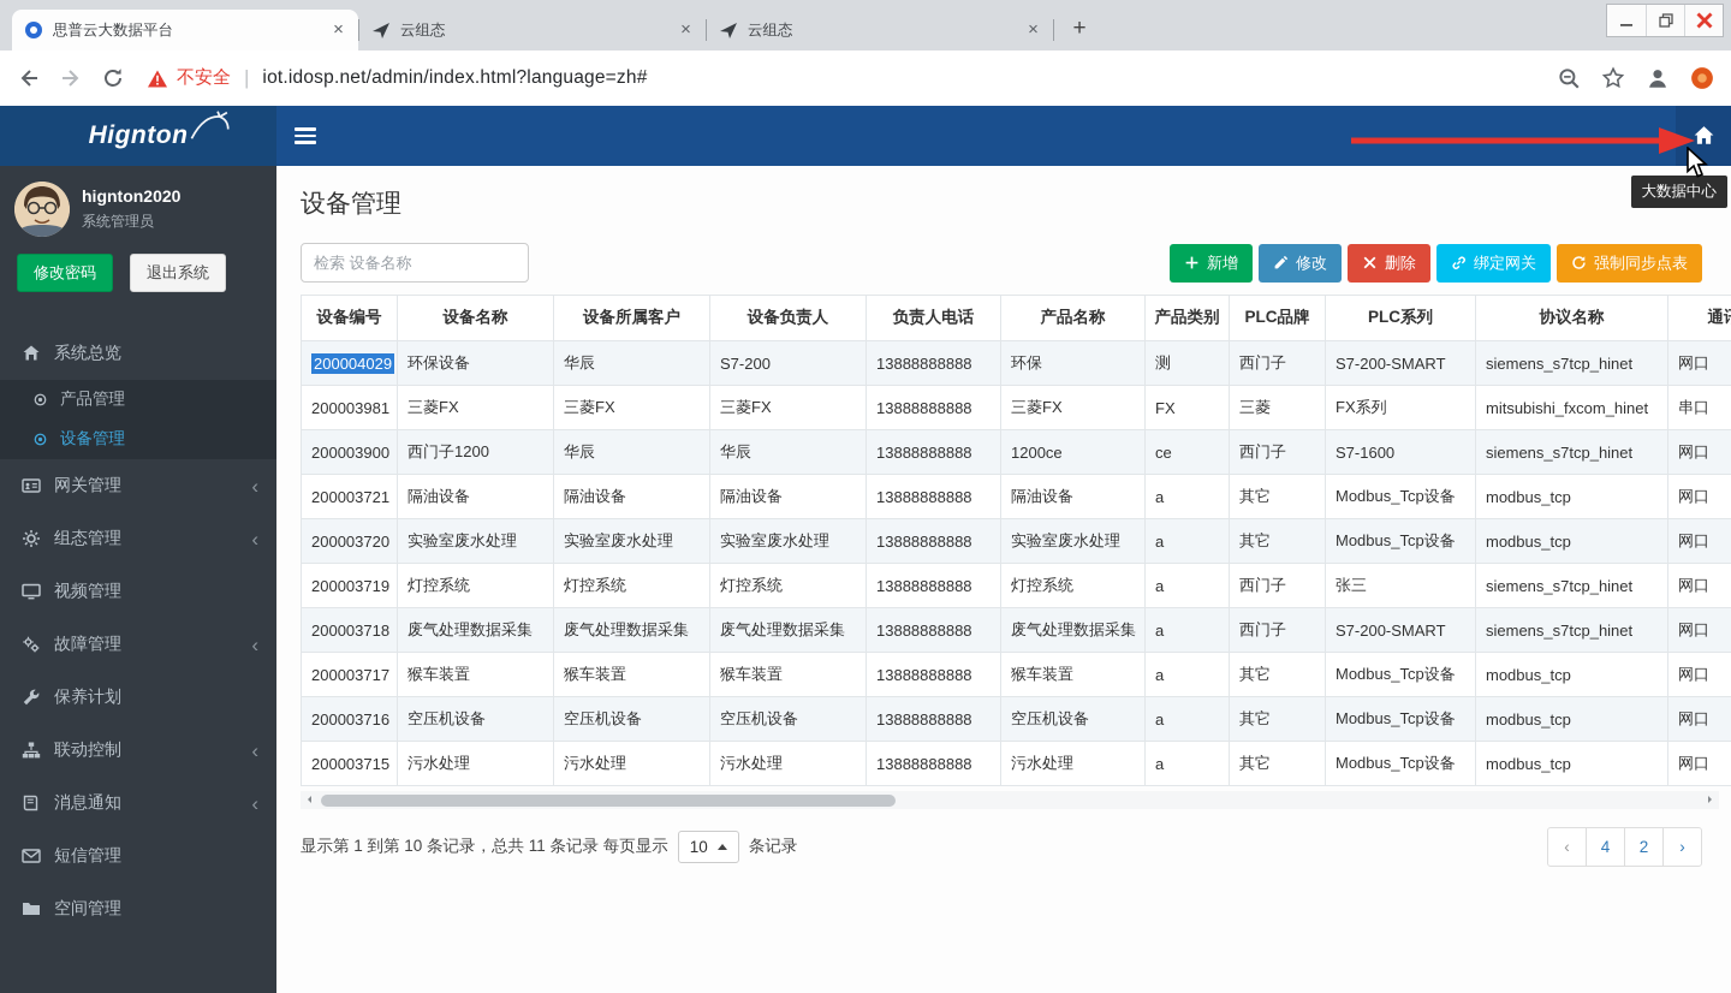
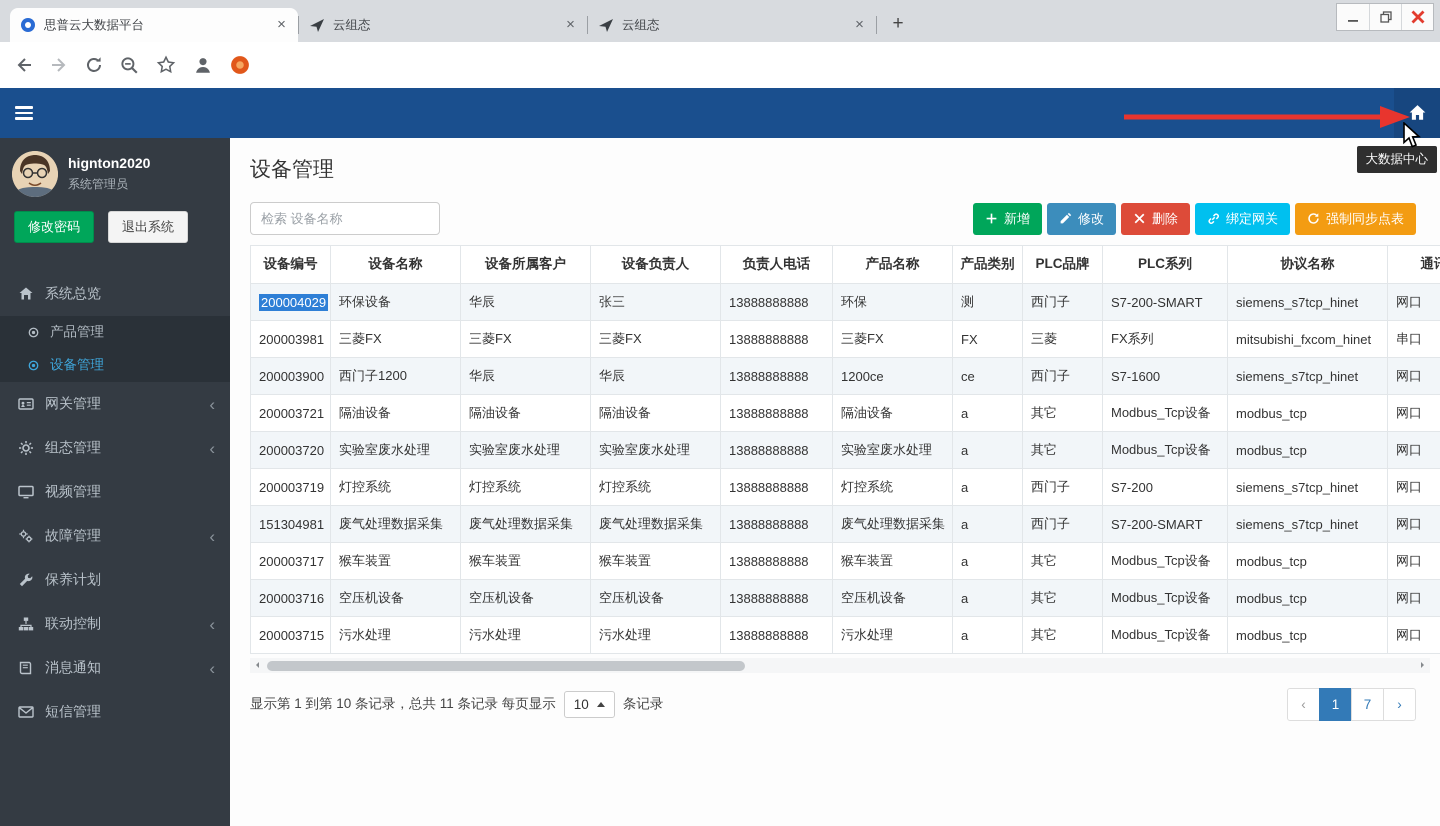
  思普云大数据平台
  ×
  云组态
  ×
  云组态
  ×
  +
- 不安全
- |
- iot.idosp.net/admin/index.html?language=zh#
- Hignton
  hignton2020
  系统管理员
  修改密码
  退出系统
  系统总览
  产品管理
  设备管理
  网关管理
  ‹
  组态管理
  ‹
  视频管理
  故障管理
  ‹
  保养计划
  联动控制
  ‹
  消息通知
  ‹
  短信管理
- 空间管理
  设备管理
  检索 设备名称
  新增
  修改
  删除
  绑定网关
  强制同步点表
  设备编号	设备名称	设备所属客户	设备负责人	负责人电话	产品名称	产品类别	PLC品牌	PLC系列	协议名称	通
- 200004029	环保设备	华辰	S7-200	13888888888	环保	测	西门子	S7-200-SMART	siemens_s7tcp_hinet	网口
+ 200004029	环保设备	华辰	张三	13888888888	环保	测	西门子	S7-200-SMART	siemens_s7tcp_hinet	网口
  200003981	三菱FX	三菱FX	三菱FX	13888888888	三菱FX	FX	三菱	FX系列	mitsubishi_fxcom_hinet	串口
  200003900	西门子1200	华辰	华辰	13888888888	1200ce	ce	西门子	S7-1600	siemens_s7tcp_hinet	网口
  200003721	隔油设备	隔油设备	隔油设备	13888888888	隔油设备	a	其它	Modbus_Tcp设备	modbus_tcp	网口
  200003720	实验室废水处理	实验室废水处理	实验室废水处理	13888888888	实验室废水处理	a	其它	Modbus_Tcp设备	modbus_tcp	网口
- 200003719	灯控系统	灯控系统	灯控系统	13888888888	灯控系统	a	西门子	张三	siemens_s7tcp_hinet	网口
+ 200003719	灯控系统	灯控系统	灯控系统	13888888888	灯控系统	a	西门子	S7-200	siemens_s7tcp_hinet	网口
- 200003718	废气处理数据采集	废气处理数据采集	废气处理数据采集	13888888888	废气处理数据采集	a	西门子	S7-200-SMART	siemens_s7tcp_hinet	网口
+ 151304981	废气处理数据采集	废气处理数据采集	废气处理数据采集	13888888888	废气处理数据采集	a	西门子	S7-200-SMART	siemens_s7tcp_hinet	网口
  200003717	猴车装置	猴车装置	猴车装置	13888888888	猴车装置	a	其它	Modbus_Tcp设备	modbus_tcp	网口
  200003716	空压机设备	空压机设备	空压机设备	13888888888	空压机设备	a	其它	Modbus_Tcp设备	modbus_tcp	网口
  200003715	污水处理	污水处理	污水处理	13888888888	污水处理	a	其它	Modbus_Tcp设备	modbus_tcp	网口
  显示第 1 到第 10 条记录，总共 11 条记录 每页显示
  10
  条记录
  ‹
- 4
+ 1
- 2
+ 7
  ›
  大数据中心
